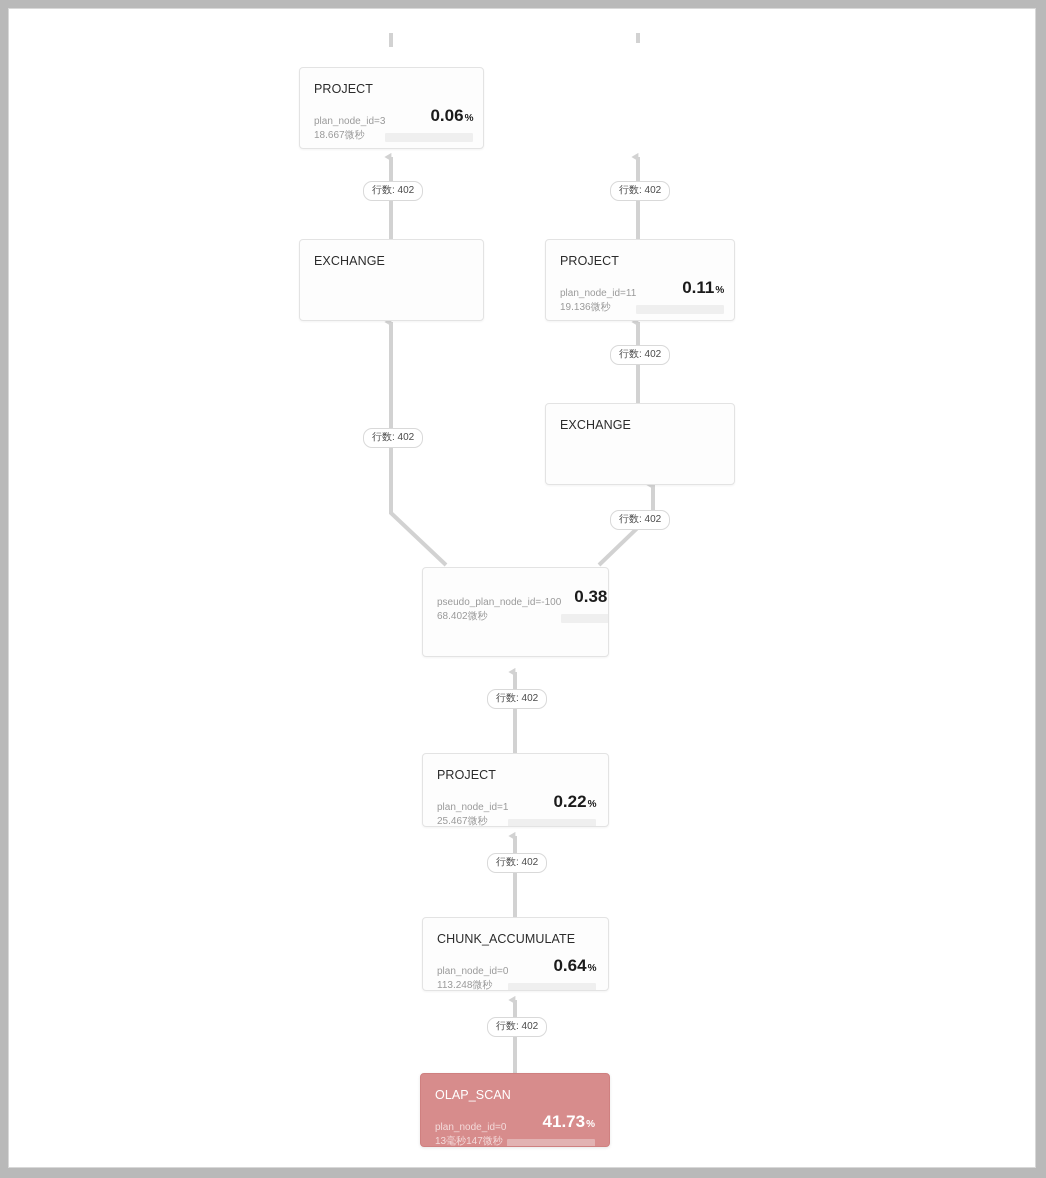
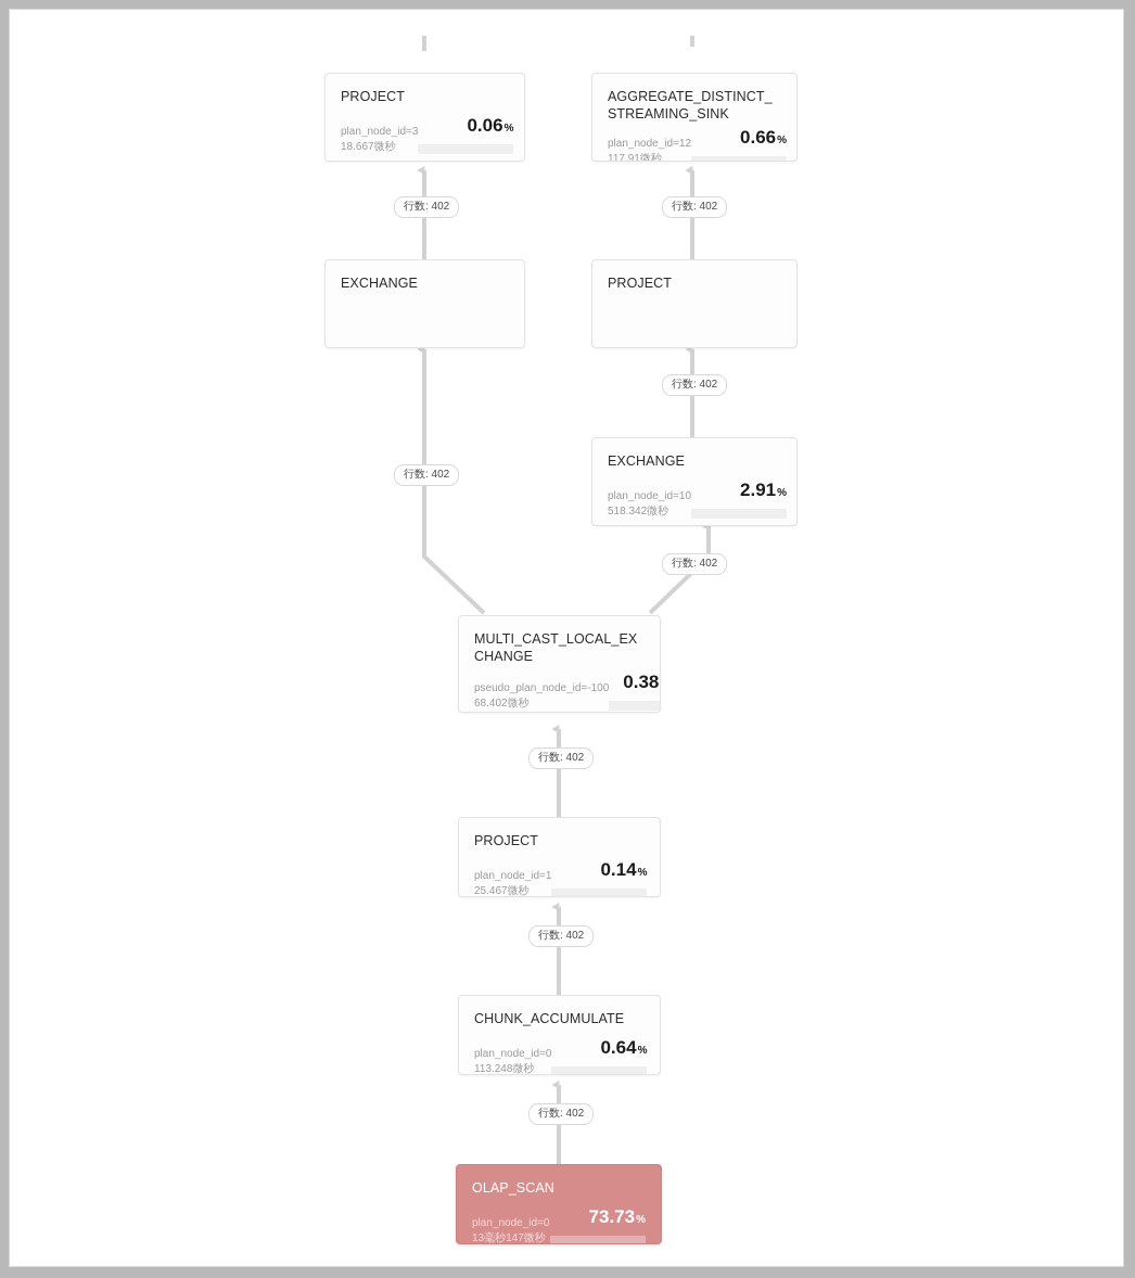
  PROJECT
  plan_node_id=3
  18.667微秒
  0.06%
+ AGGREGATE_DISTINCT_STREAMING_SINK
+ plan_node_id=12
+ 117.91微秒
+ 0.66%
  EXCHANGE
  PROJECT
- plan_node_id=11
- 19.136微秒
- 0.11%
  EXCHANGE
+ plan_node_id=10
+ 518.342微秒
+ 2.91%
+ MULTI_CAST_LOCAL_EXCHANGE
  pseudo_plan_node_id=-100
  68.402微秒
  0.38
  PROJECT
  plan_node_id=1
  25.467微秒
- 0.22%
+ 0.14%
  CHUNK_ACCUMULATE
  plan_node_id=0
  113.248微秒
  0.64%
  OLAP_SCAN
  plan_node_id=0
  13毫秒147微秒
- 41.73%
+ 73.73%
  行数: 402
  行数: 402
  行数: 402
  行数: 402
  行数: 402
  行数: 402
  行数: 402
  行数: 402
